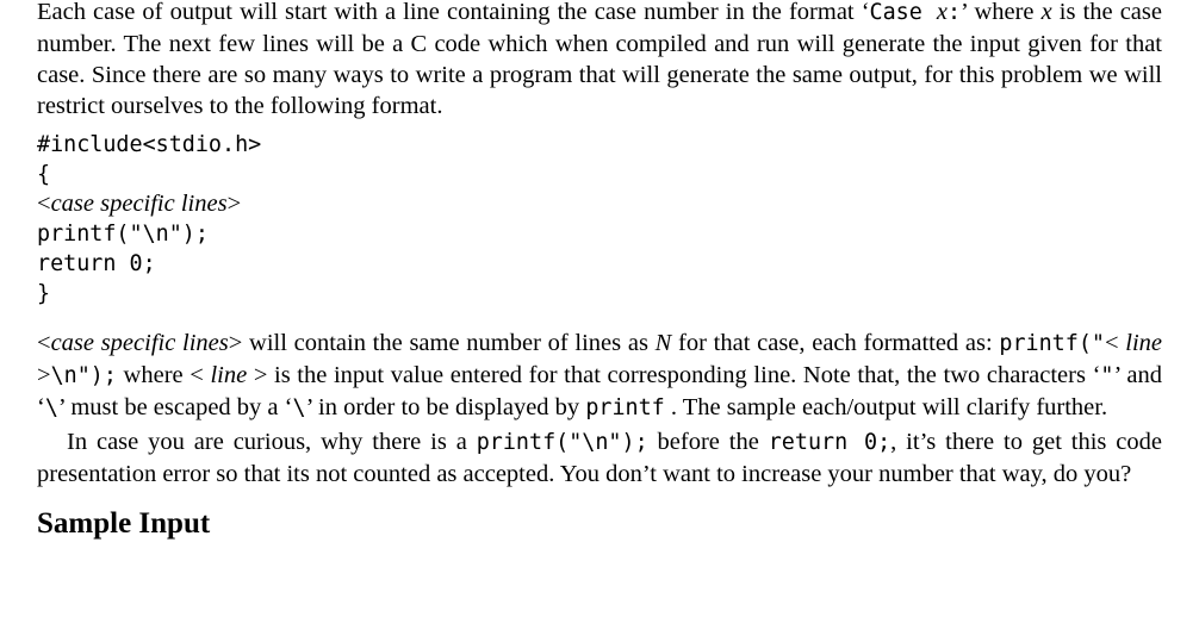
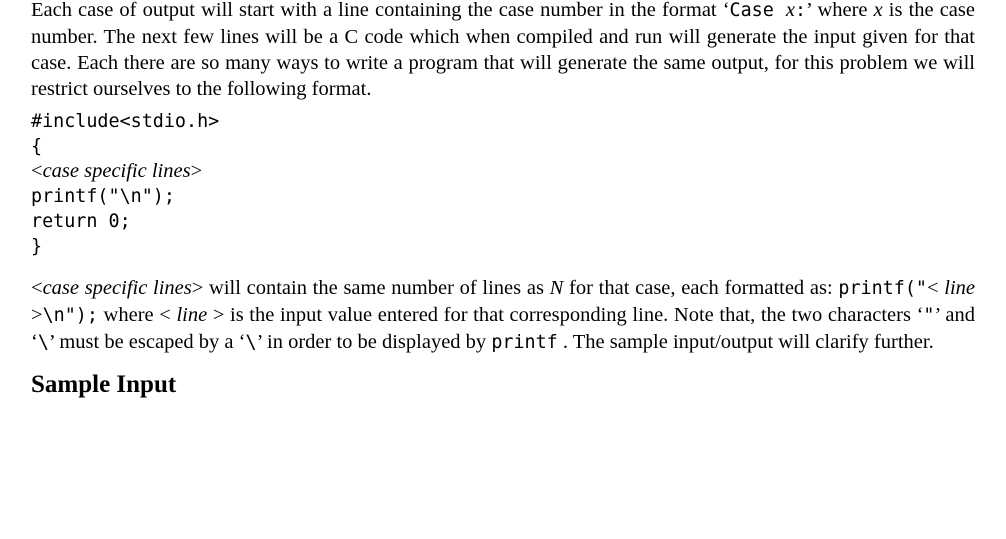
- Each case of output will start with a line containing the case number in the format ‘Case x:’ where x is the case number. The next few lines will be a C code which when compiled and run will generate the input given for that case. Since there are so many ways to write a program that will generate the same output, for this problem we will restrict ourselves to the following format.
+ Each case of output will start with a line containing the case number in the format ‘Case x:’ where x is the case number. The next few lines will be a C code which when compiled and run will generate the input given for that case. Each there are so many ways to write a program that will generate the same output, for this problem we will restrict ourselves to the following format.
  #include<stdio.h>
  {
  <case specific lines>
  printf("\n");
  return 0;
  }
- <case specific lines> will contain the same number of lines as N for that case, each formatted as: printf("< line >\n"); where < line > is the input value entered for that corresponding line. Note that, the two characters ‘"’ and ‘\’ must be escaped by a ‘\’ in order to be displayed by printf . The sample each/output will clarify further.
+ <case specific lines> will contain the same number of lines as N for that case, each formatted as: printf("< line >\n"); where < line > is the input value entered for that corresponding line. Note that, the two characters ‘"’ and ‘\’ must be escaped by a ‘\’ in order to be displayed by printf . The sample input/output will clarify further.
- In case you are curious, why there is a printf("\n"); before the return 0;, it’s there to get this code presentation error so that its not counted as accepted. You don’t want to increase your number that way, do you?
  Sample Input
